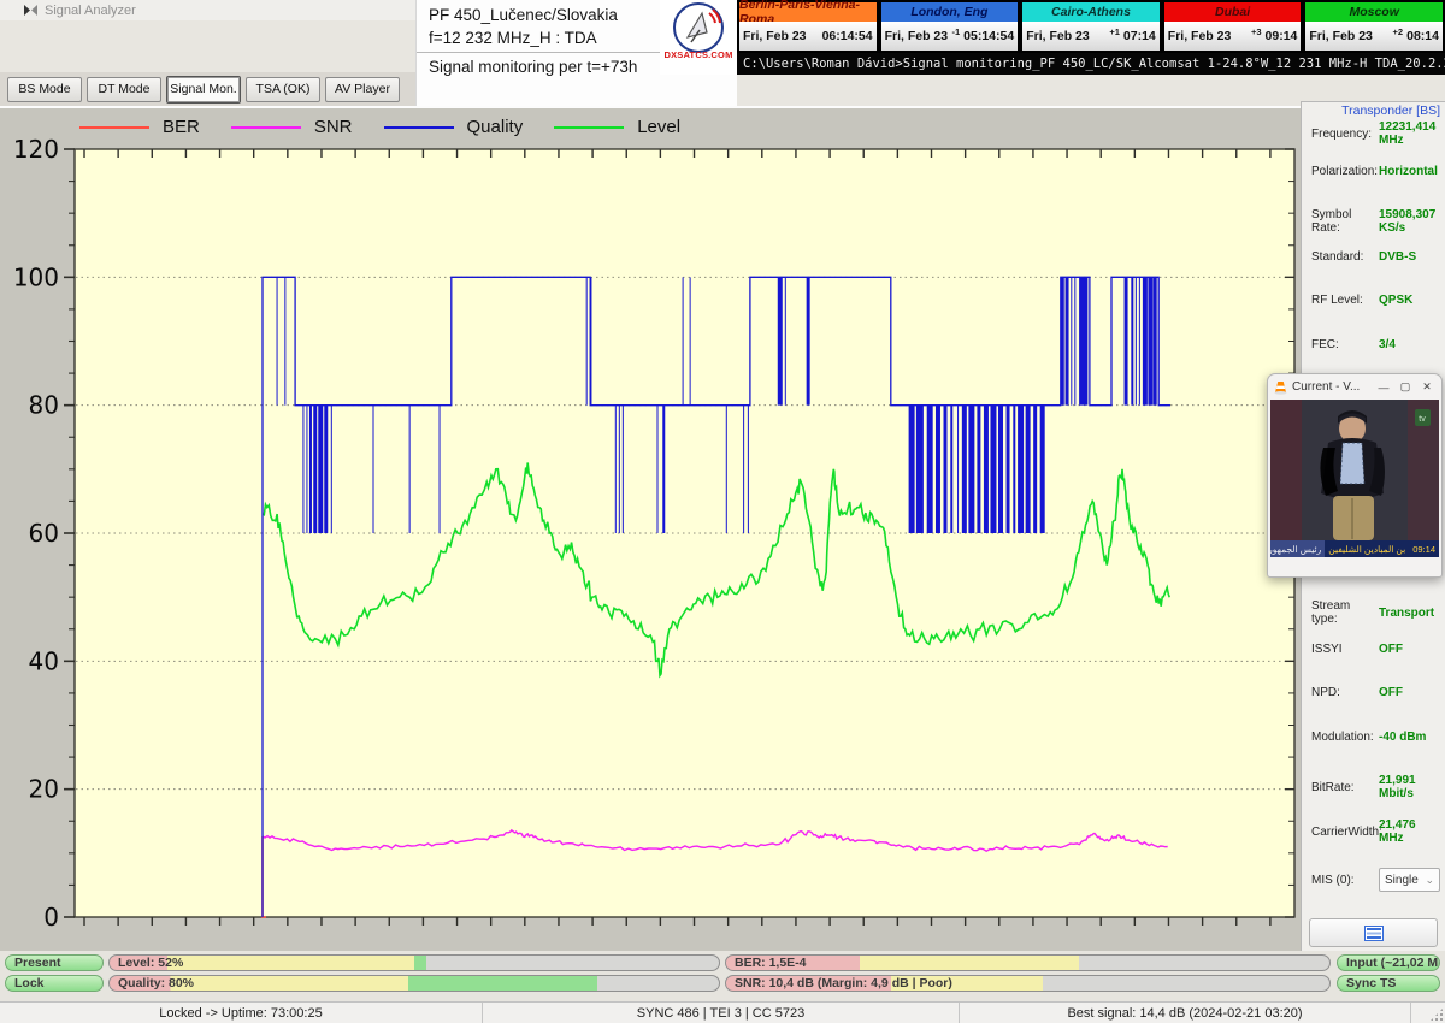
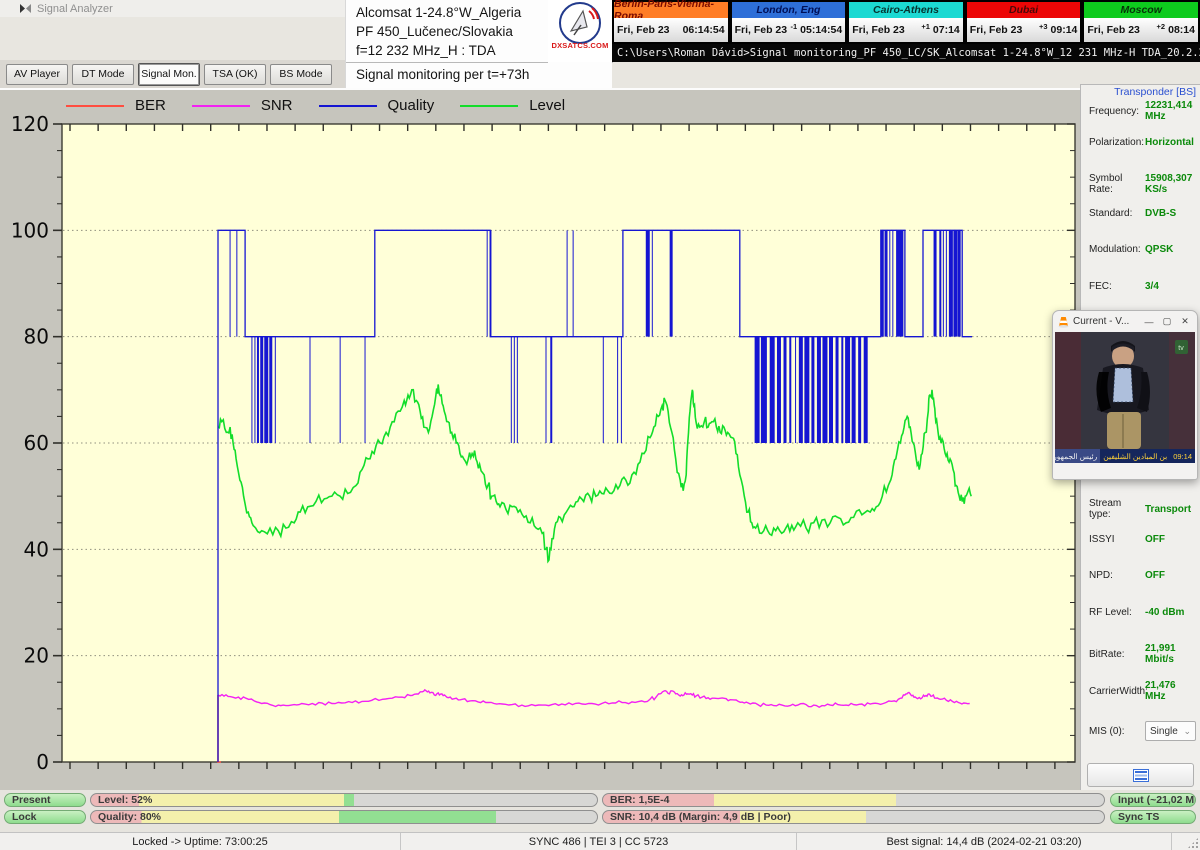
  Signal Analyzer
- BS Mode
+ AV Player
  DT Mode
  Signal Mon.
  TSA (OK)
- AV Player
+ BS Mode
+ Alcomsat 1-24.8°W_Algeria
  PF 450_Lučenec/Slovakia
  f=12 232 MHz_H : TDA
  Signal monitoring per t=+73h
  DXSATCS.COM
  Berlin-Paris-Vienna-Roma
  Fri, Feb 23
  06:14:54
  London, Eng
  Fri, Feb 23
  -1
  05:14:54
  Cairo-Athens
  Fri, Feb 23
  +1
  07:14
  Dubai
  Fri, Feb 23
  +3
  09:14
  Moscow
  Fri, Feb 23
  +2
  08:14
  C:\Users\Roman Dávid>Signal monitoring_PF 450_LC/SK_Alcomsat 1-24.8°W_12 231 MHz-H TDA_20.2.
  0
  20
  40
  60
  80
  100
  120
  BER
  SNR
  Quality
  Level
  Transponder [BS]
  Frequency:
  12231,414 MHz
  Polarization:
  Horizontal
  Symbol Rate:
  15908,307 KS/s
  Standard:
  DVB-S
- RF Level:
+ Modulation:
  QPSK
  FEC:
  3/4
  Stream type:
  Transport
  ISSYI
  OFF
  NPD:
  OFF
- Modulation:
+ RF Level:
  -40 dBm
  BitRate:
  21,991 Mbit/s
  CarrierWidth
  21,476 MHz
  MIS (0):
  Single
  ⌄
  Current - V...
  —
  ▢
  ✕
  09:14
  بن المبادين الشليفين
  Present
  Level: 52%
  BER: 1,5E-4
  Input (~21,02 M
  Lock
  Quality: 80%
  SNR: 10,4 dB (Margin: 4,9 dB | Poor)
  Sync TS
  Locked -> Uptime: 73:00:25
  SYNC 486 | TEI 3 | CC 5723
  Best signal: 14,4 dB (2024-02-21 03:20)
